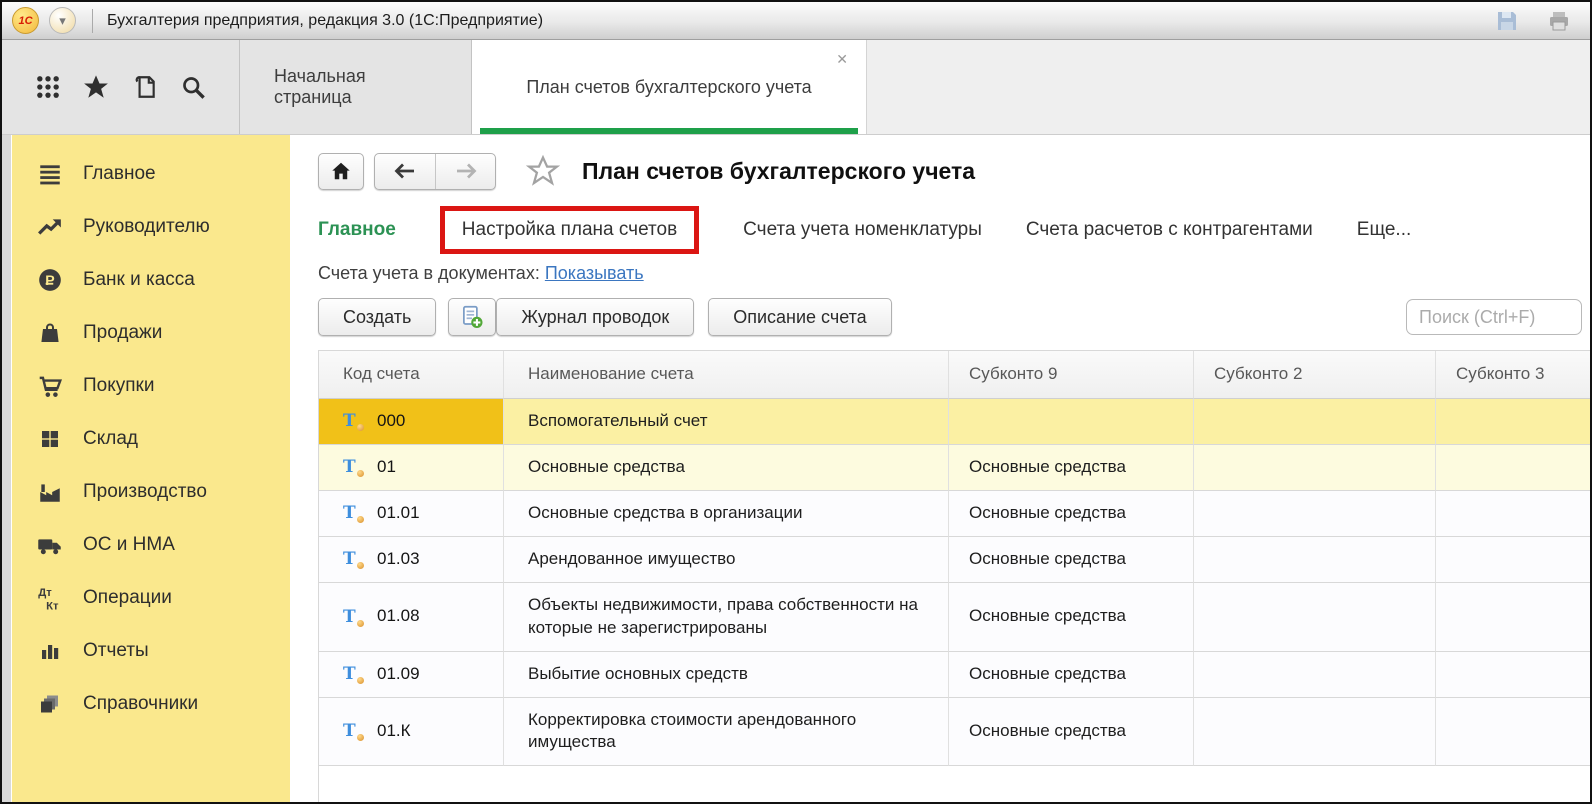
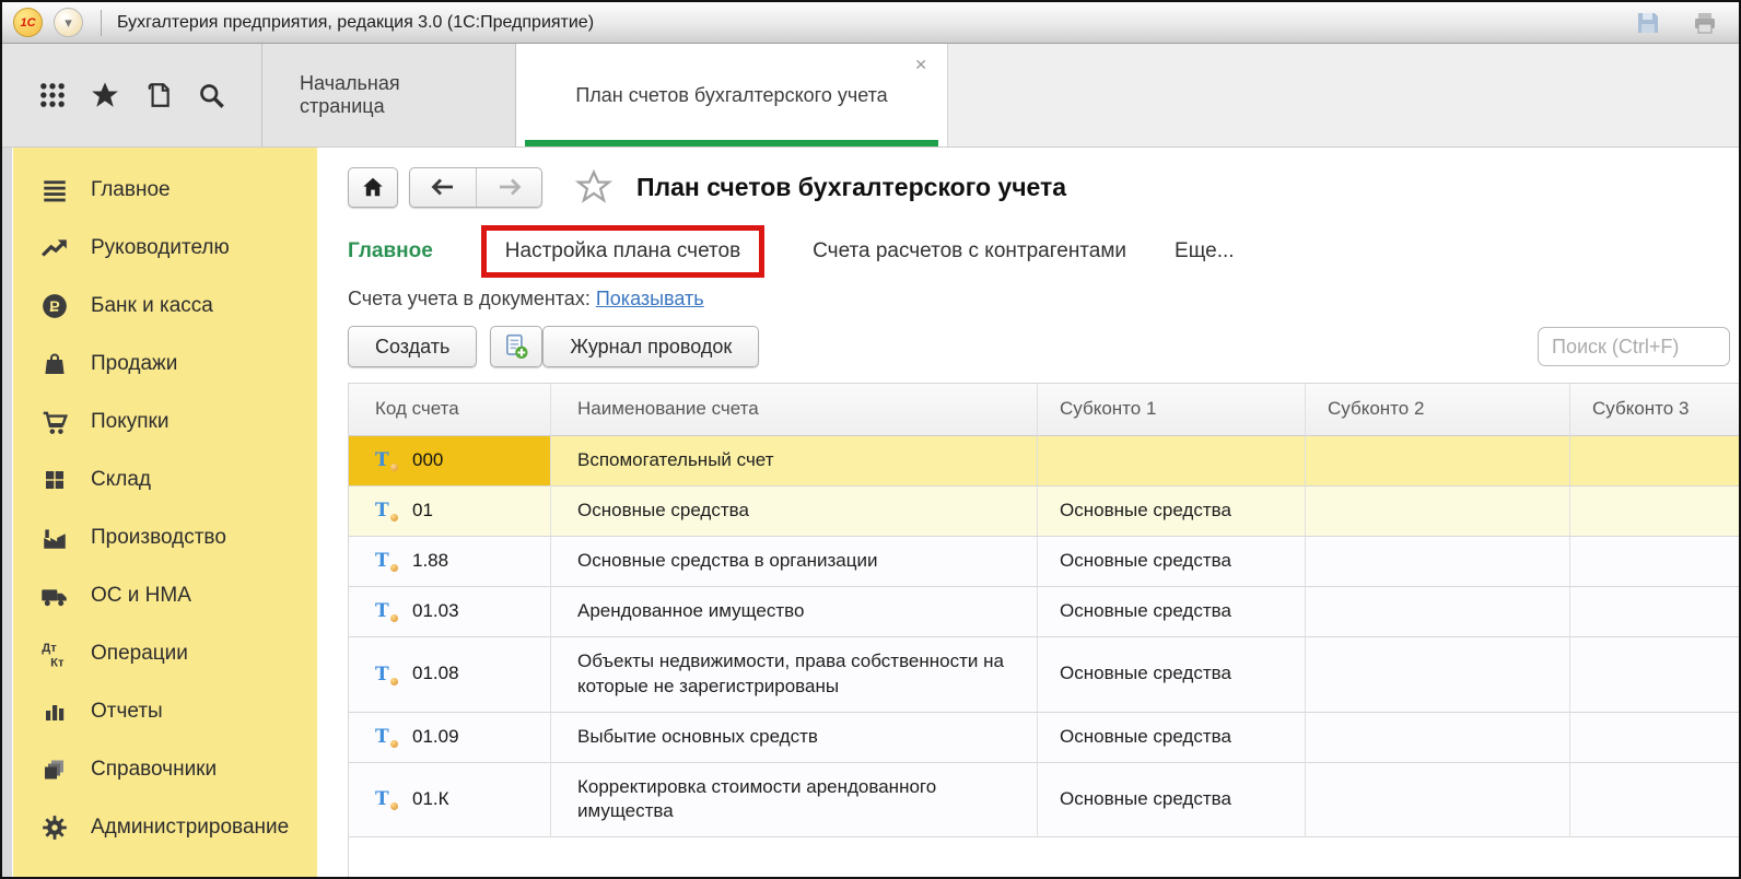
  1С
  ▾
  Бухгалтерия предприятия, редакция 3.0 (1С:Предприятие)
  Начальная страница
  План счетов бухгалтерского учета
  ✕
  Главное
  Руководителю
  Р
  Банк и касса
  Продажи
  Покупки
  Склад
  Производство
  ОС и НМА
  Дт
  Кт
  Операции
  Отчеты
  Справочники
+ Администрирование
  План счетов бухгалтерского учета
  Главное
  Настройка плана счетов
- Счета учета номенклатуры
  Счета расчетов с контрагентами
  Еще...
  Счета учета в документах: Показывать
  Создать
  Журнал проводок
- Описание счета
  Поиск (Ctrl+F)
  Код счета
  Наименование счета
- Субконто 9
+ Субконто 1
  Субконто 2
  Субконто 3
  Т
  000
  Вспомогательный счет
  Т
  01
  Основные средства
  Основные средства
  Т
- 01.01
+ 1.88
  Основные средства в организации
  Основные средства
  Т
  01.03
  Арендованное имущество
  Основные средства
  Т
  01.08
  Объекты недвижимости, права собственности на которые не зарегистрированы
  Основные средства
  Т
  01.09
  Выбытие основных средств
  Основные средства
  Т
  01.К
  Корректировка стоимости арендованного имущества
  Основные средства
